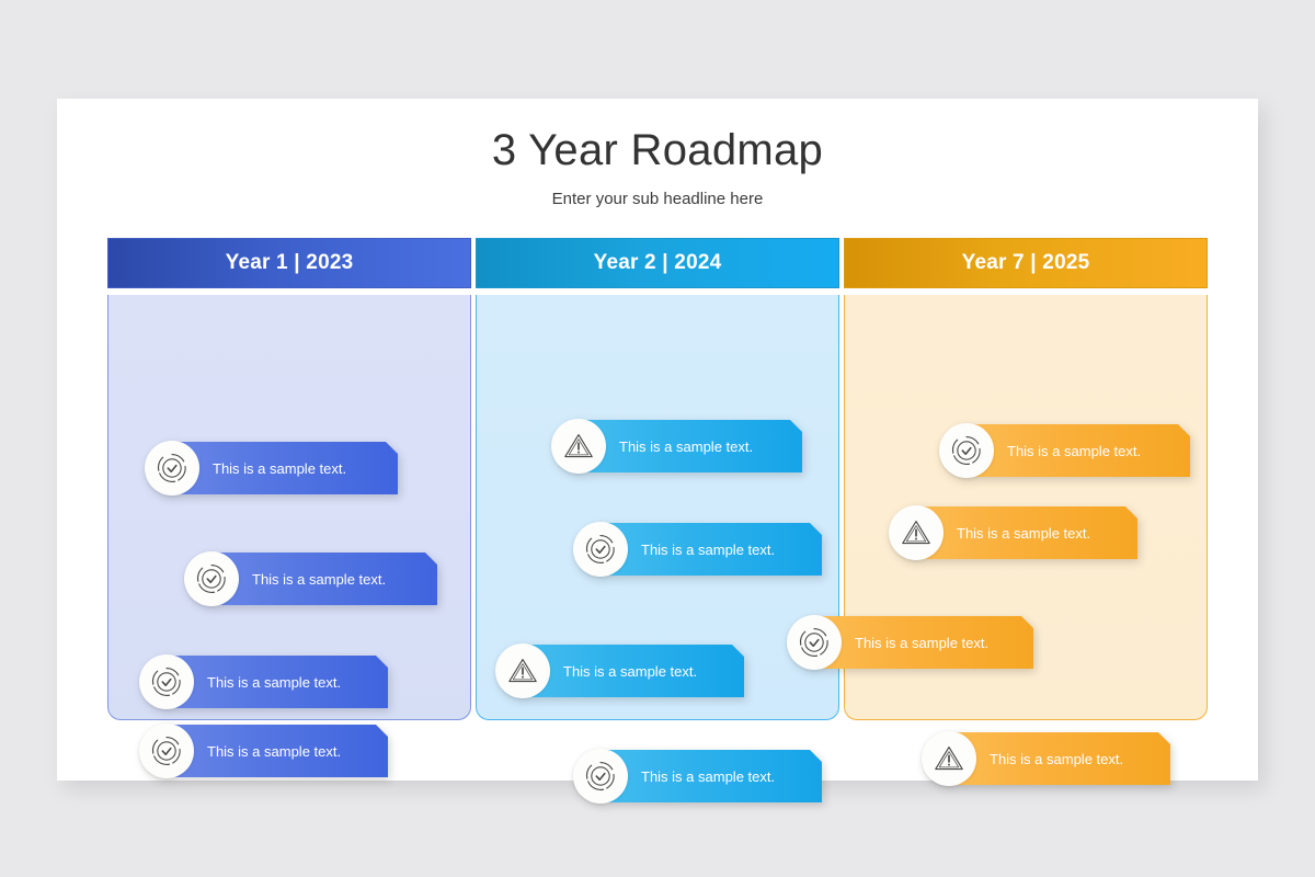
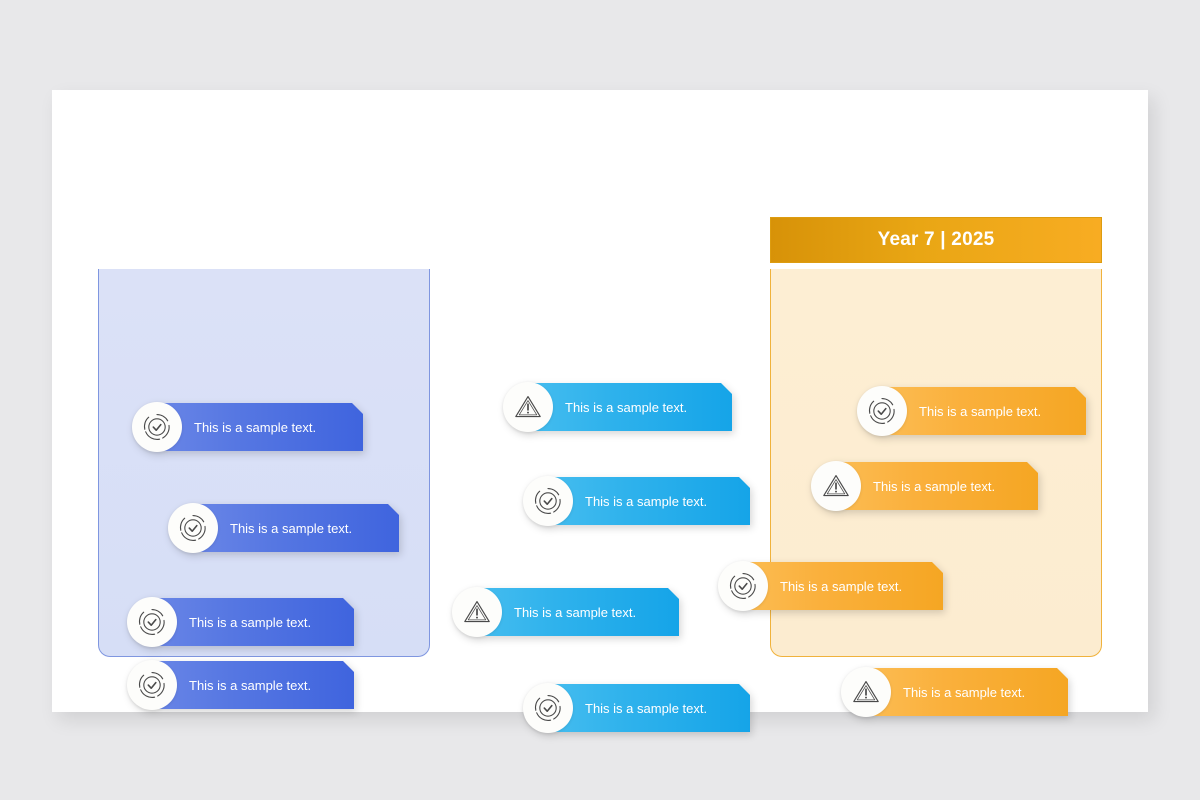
- 3 Year Roadmap
- Enter your sub headline here
- Year 1 | 2023
- Year 2 | 2024
  Year 7 | 2025
  This is a sample text.
  This is a sample text.
  This is a sample text.
  This is a sample text.
  This is a sample text.
  This is a sample text.
  This is a sample text.
  This is a sample text.
  This is a sample text.
  This is a sample text.
  This is a sample text.
  This is a sample text.
